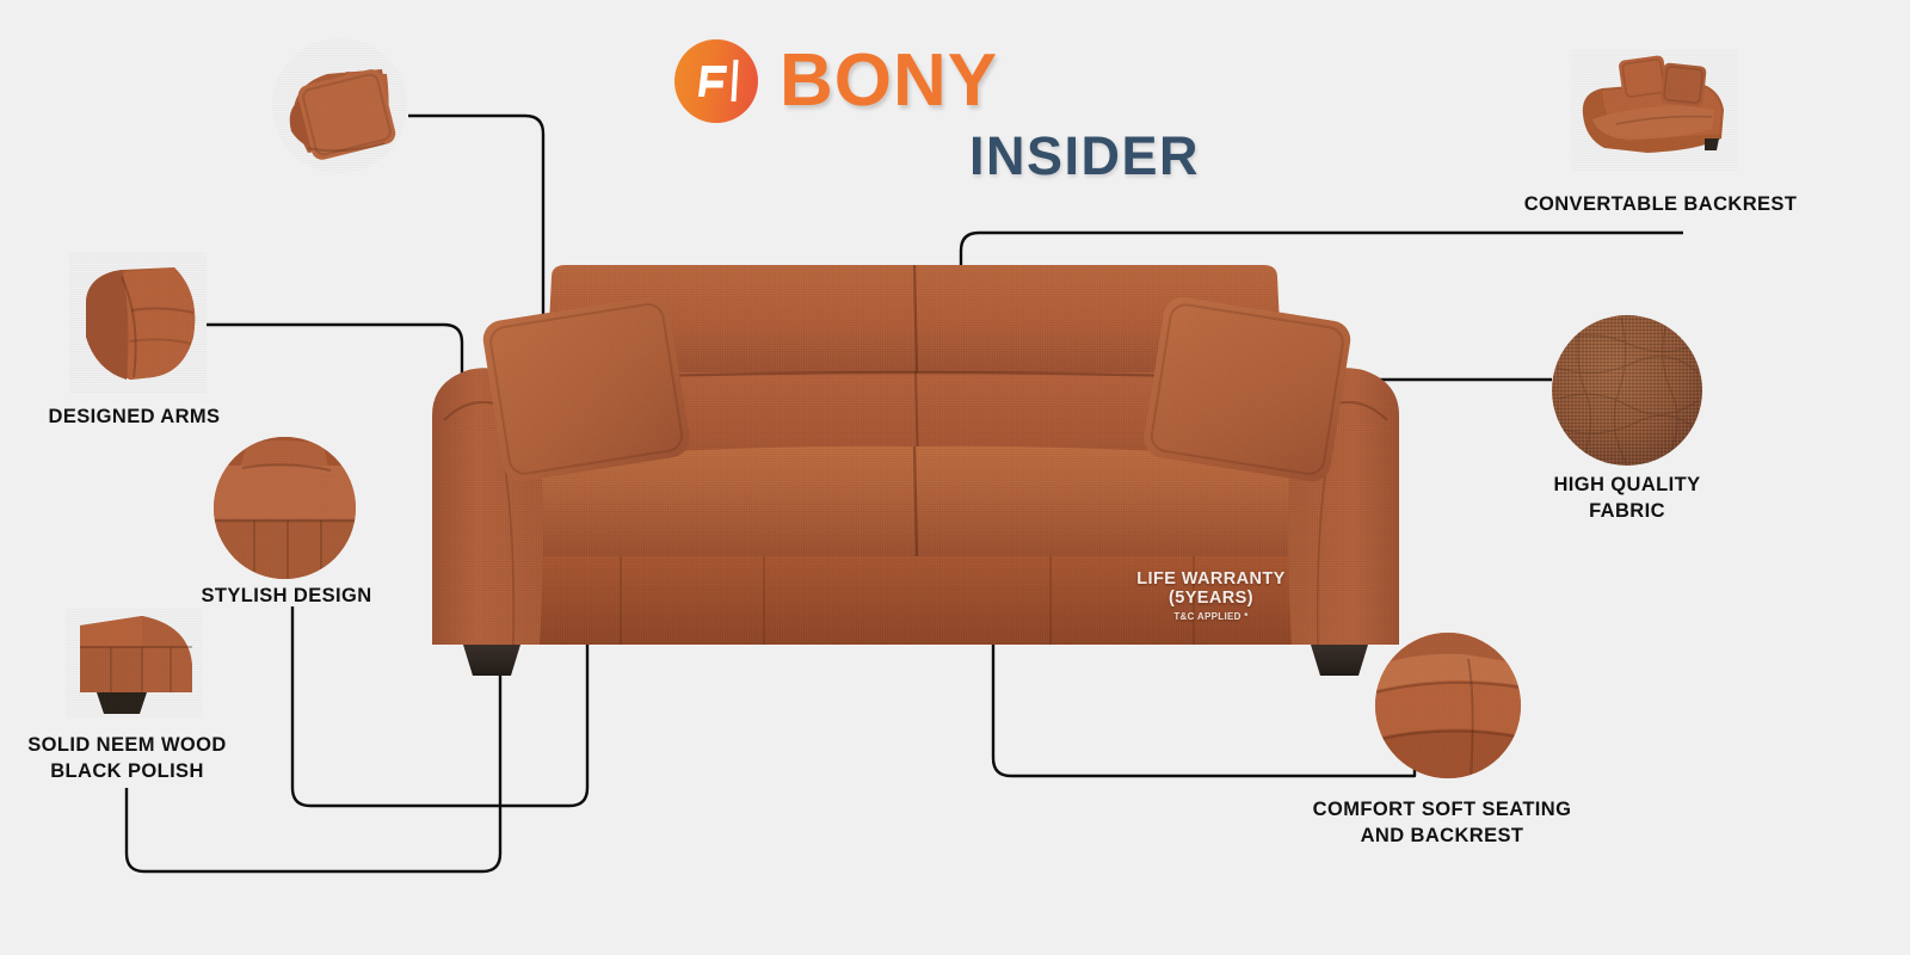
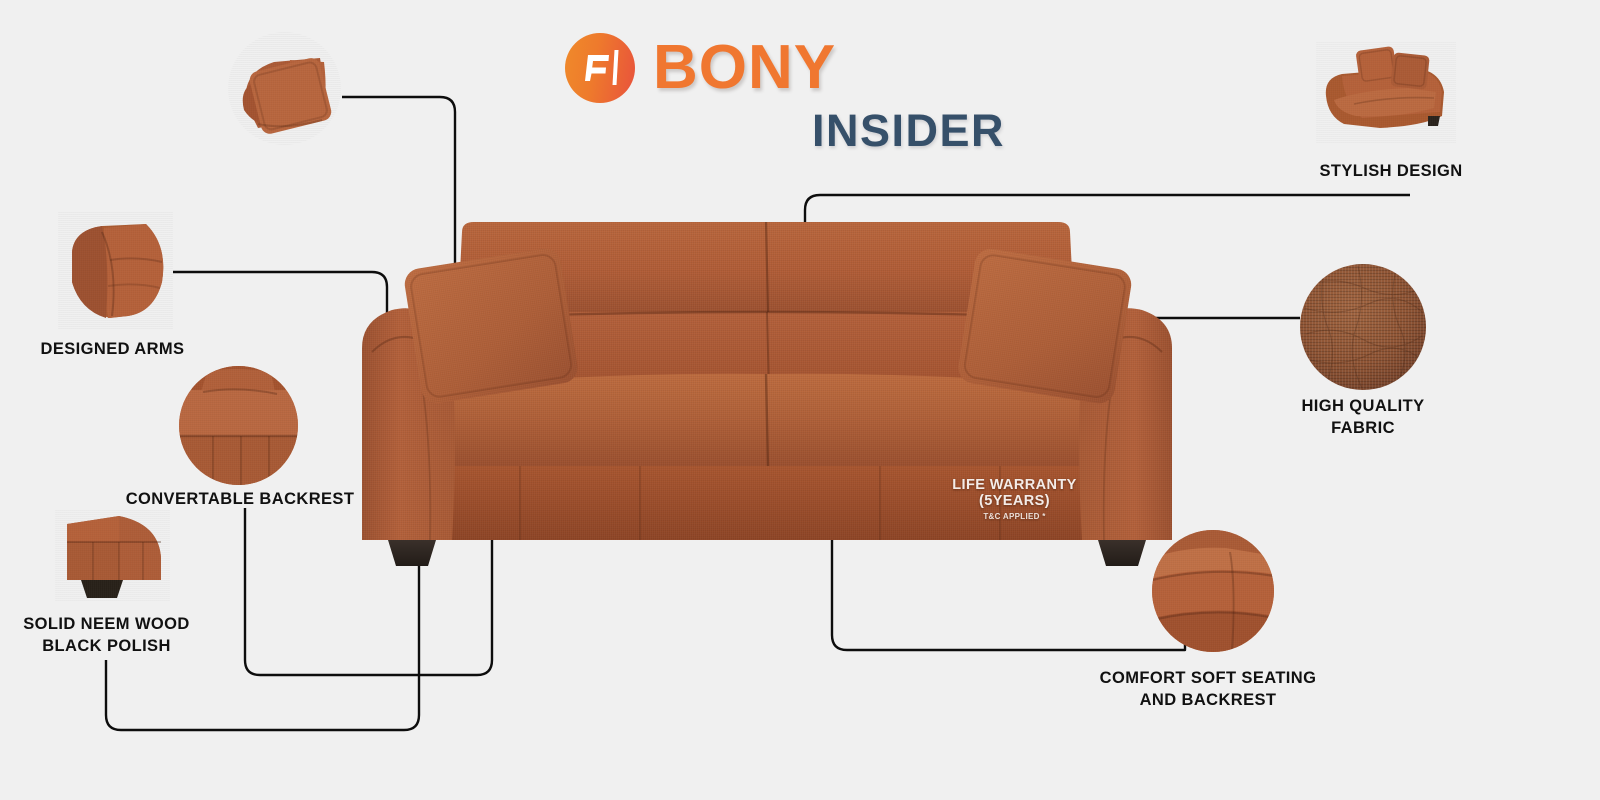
  LIFE WARRANTY (5YEARS)
  T&C APPLIED *
  BONY
  INSIDER
  DESIGNED ARMS
- STYLISH DESIGN
+ CONVERTABLE BACKREST
  SOLID NEEM WOOD
  BLACK POLISH
- CONVERTABLE BACKREST
+ STYLISH DESIGN
  HIGH QUALITY
  FABRIC
  COMFORT SOFT SEATING
  AND BACKREST
